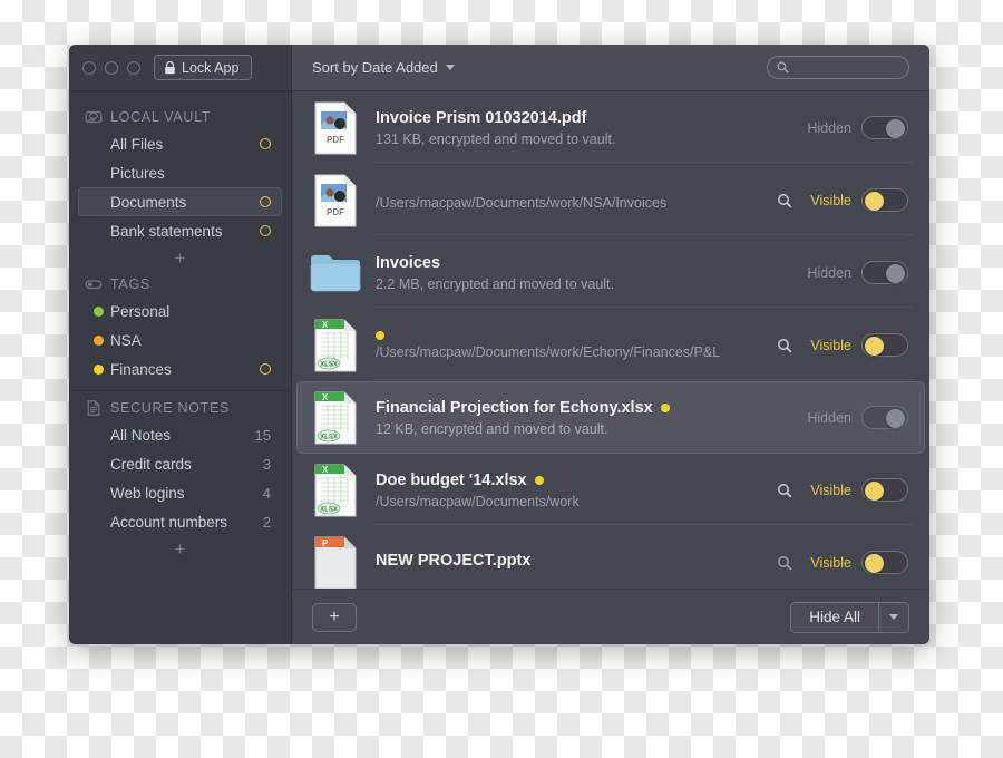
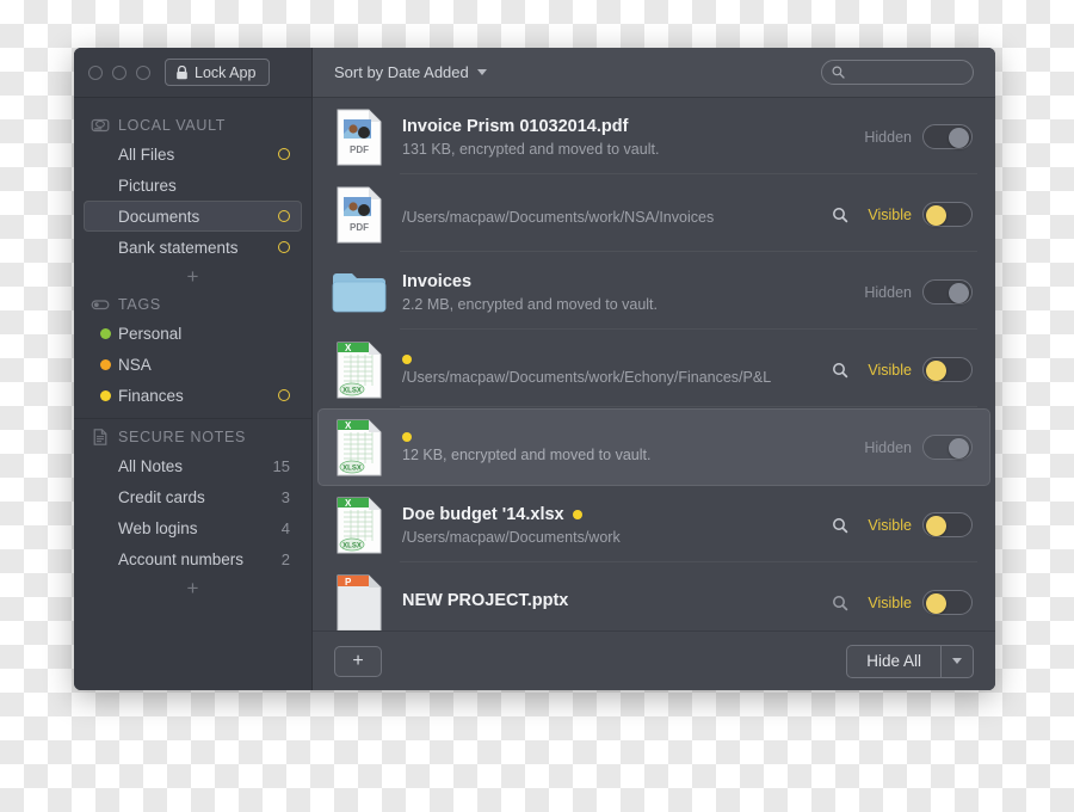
  Lock App
  LOCAL VAULT
  All Files
  Pictures
  Documents
  Bank statements
  +
  TAGS
  Personal
  NSA
  Finances
  SECURE NOTES
  All Notes
  15
  Credit cards
  3
  Web logins
  4
  Account numbers
  2
  +
  Sort by Date Added
  PDF
  Invoice Prism 01032014.pdf
  131 KB, encrypted and moved to vault.
  Hidden
  PDF
  /Users/macpaw/Documents/work/NSA/Invoices
  Visible
  Invoices
  2.2 MB, encrypted and moved to vault.
  Hidden
  X
  /Users/macpaw/Documents/work/Echony/Finances/P&L
  Visible
  X
- Financial Projection for Echony.xlsx
  12 KB, encrypted and moved to vault.
  Hidden
  X
  Doe budget '14.xlsx
  /Users/macpaw/Documents/work
  Visible
  P
  NEW PROJECT.pptx
  Visible
  +
  Hide All
